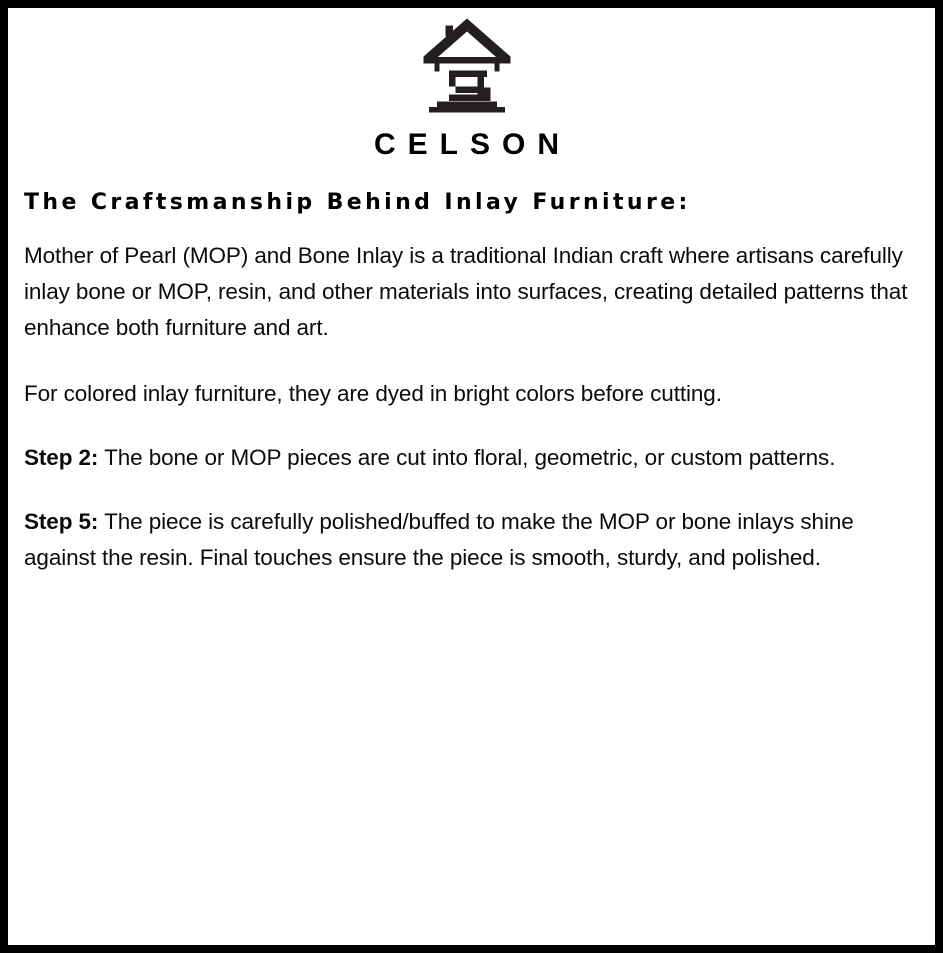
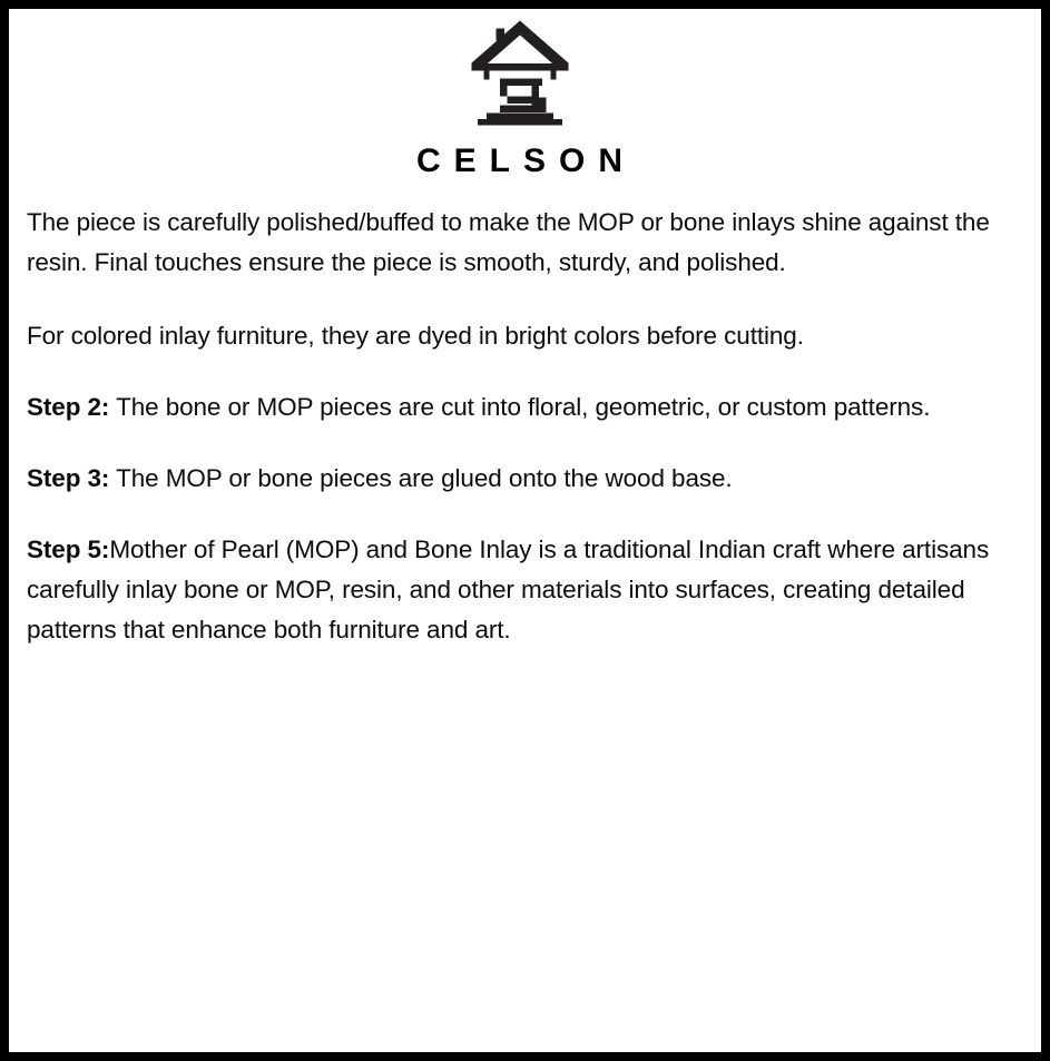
  CELSON
- The Craftsmanship Behind Inlay Furniture:
- Mother of Pearl (MOP) and Bone Inlay is a traditional Indian craft where artisans carefully inlay bone or MOP, resin, and other materials into surfaces, creating detailed patterns that enhance both furniture and art.
+ The piece is carefully polished/buffed to make the MOP or bone inlays shine against the resin. Final touches ensure the piece is smooth, sturdy, and polished.
  For colored inlay furniture, they are dyed in bright colors before cutting.
  Step 2: The bone or MOP pieces are cut into floral, geometric, or custom patterns.
+ Step 3: The MOP or bone pieces are glued onto the wood base.
- Step 5: The piece is carefully polished/buffed to make the MOP or bone inlays shine against the resin. Final touches ensure the piece is smooth, sturdy, and polished.
+ Step 5:Mother of Pearl (MOP) and Bone Inlay is a traditional Indian craft where artisans carefully inlay bone or MOP, resin, and other materials into surfaces, creating detailed patterns that enhance both furniture and art.
